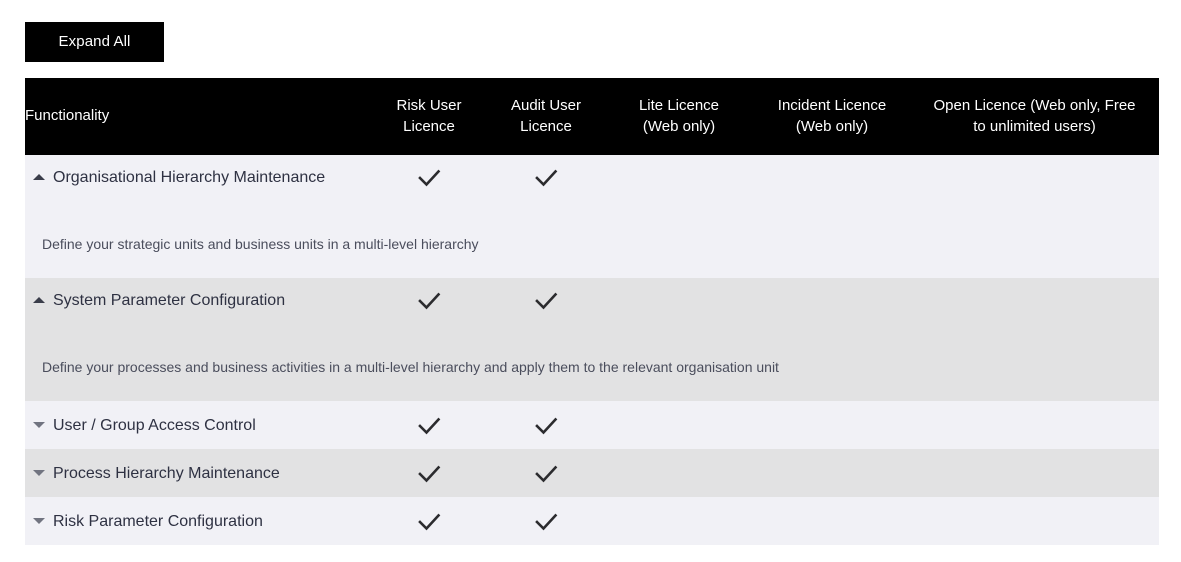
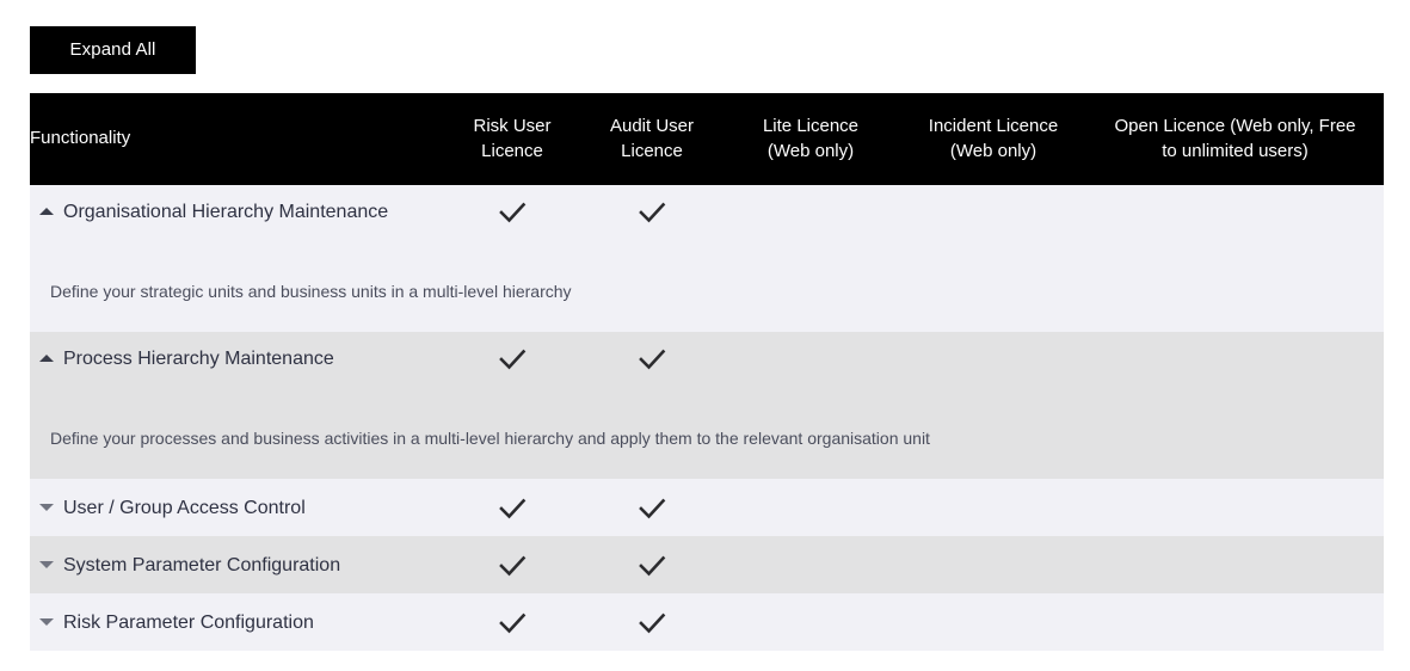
  Expand All
  Functionality	Risk User Licence	Audit User Licence	Lite Licence (Web only)	Incident Licence (Web only)	Open Licence (Web only, Free to unlimited users)
  Organisational Hierarchy Maintenance
  Define your strategic units and business units in a multi-level hierarchy
- System Parameter Configuration
+ Process Hierarchy Maintenance
  Define your processes and business activities in a multi-level hierarchy and apply them to the relevant organisation unit
  User / Group Access Control
- Process Hierarchy Maintenance
+ System Parameter Configuration
  Risk Parameter Configuration
